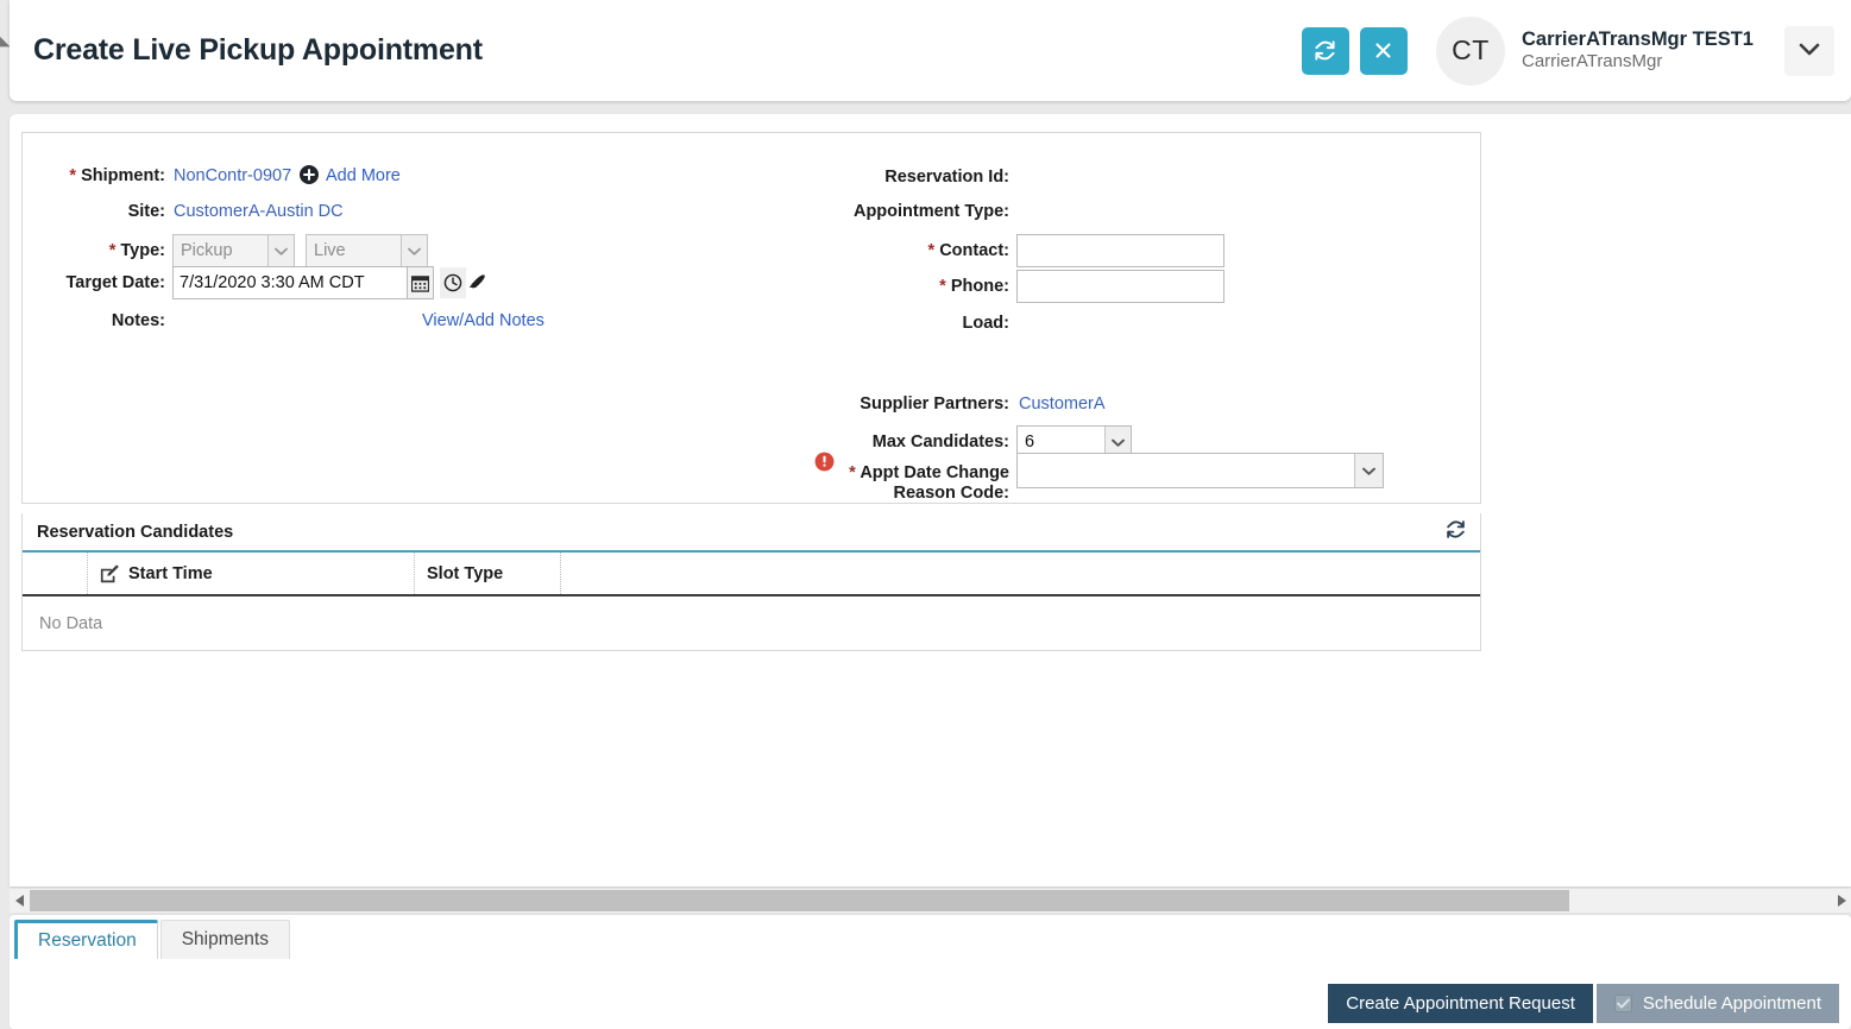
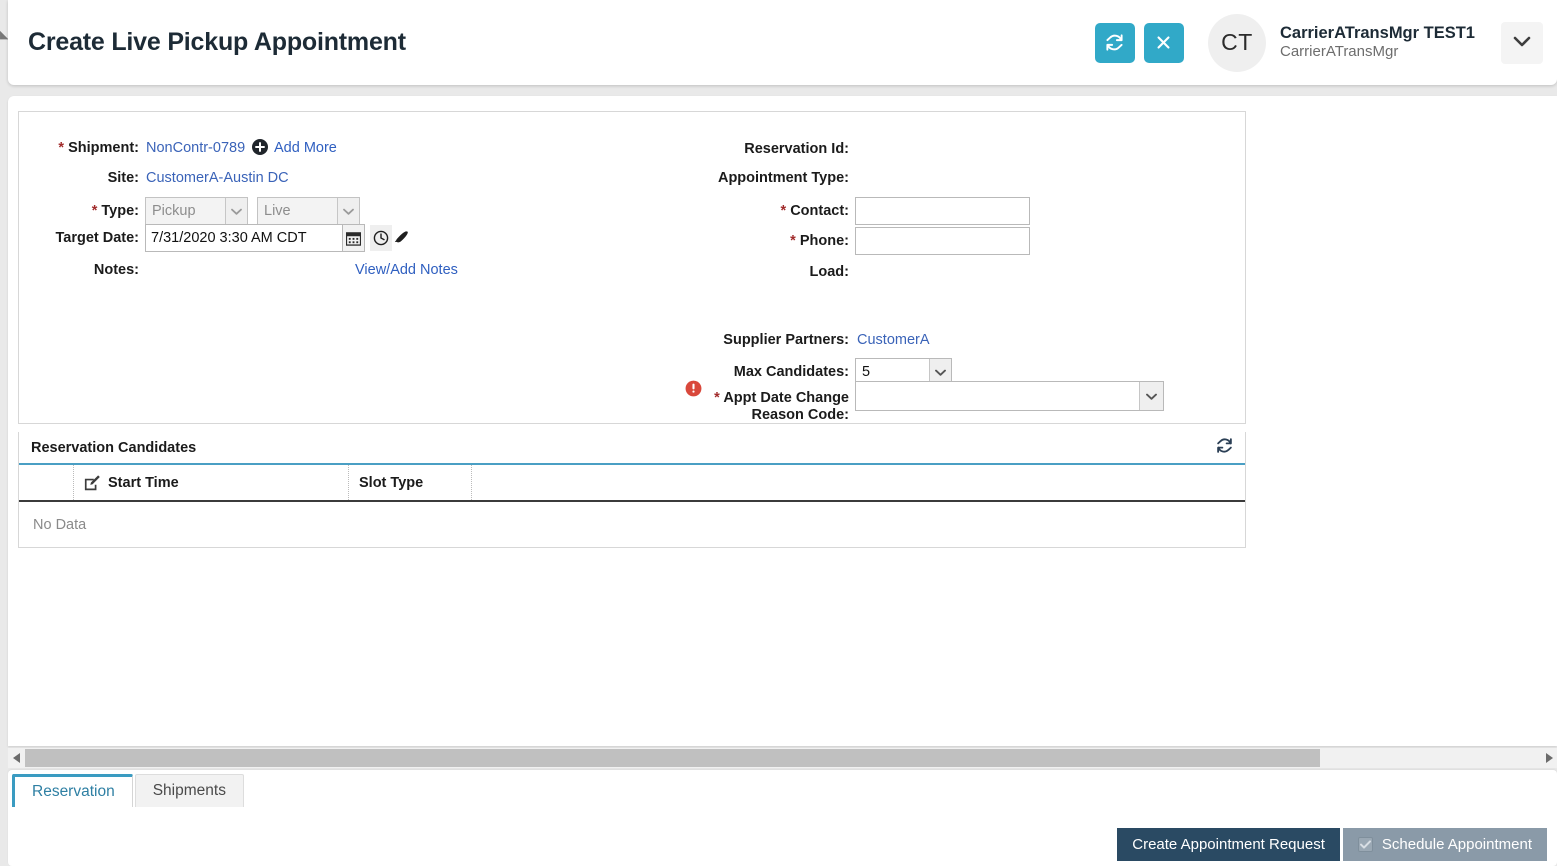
  ◣
  Create Live Pickup Appointment
  CT
  CarrierATransMgr TEST1
  CarrierATransMgr
  * Shipment:
- NonContr-0907
+ NonContr-0789
  Add More
  Site:
  CustomerA-Austin DC
  * Type:
  Pickup
  Live
  Target Date:
  7/31/2020 3:30 AM CDT
  Notes:
  View/Add Notes
  Reservation Id:
  Appointment Type:
  * Contact:
  * Phone:
  Load:
  Supplier Partners:
  CustomerA
  Max Candidates:
- 6
+ 5
  * Appt Date Change
  Reason Code:
  Reservation Candidates
  Start Time
  Slot Type
  No Data
  Reservation
  Shipments
  Create Appointment Request
  Schedule Appointment
